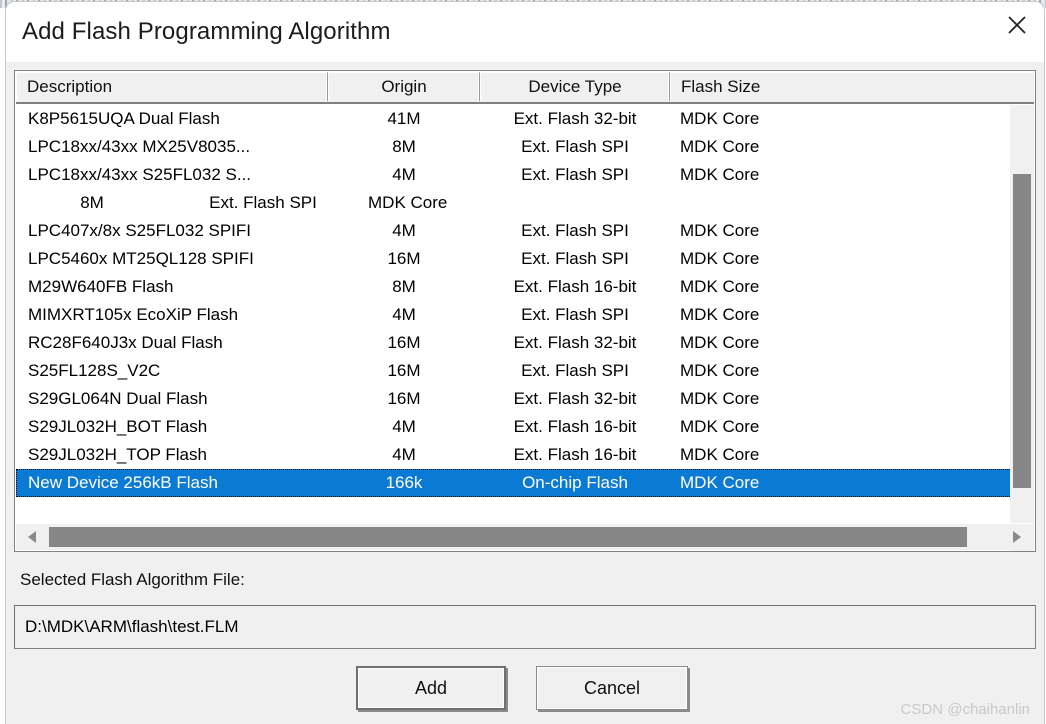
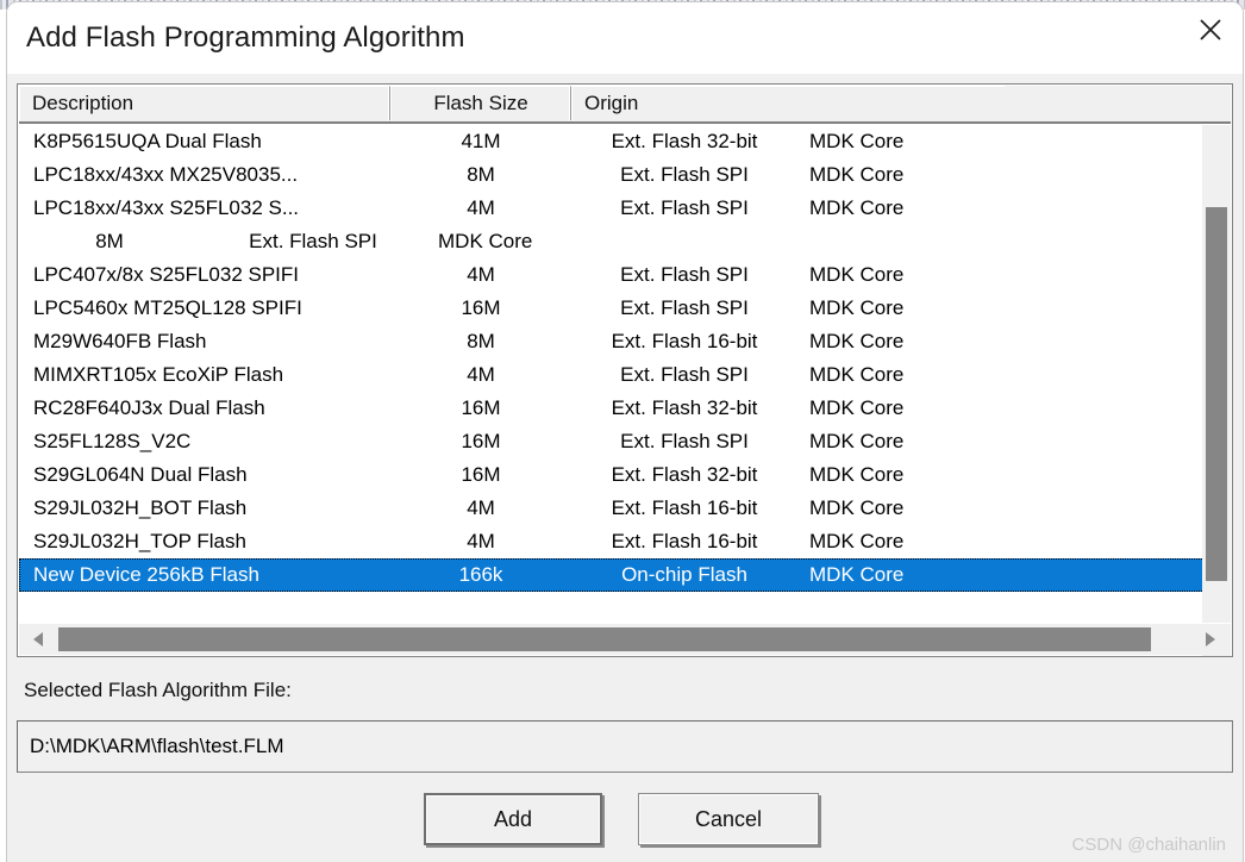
  Add Flash Programming Algorithm
  Description
- Origin
+ Flash Size
- Device Type
- Flash Size
+ Origin
  K8P5615UQA Dual Flash
  41M
  Ext. Flash 32-bit
  MDK Core
  LPC18xx/43xx MX25V8035...
  8M
  Ext. Flash SPI
  MDK Core
  LPC18xx/43xx S25FL032 S...
  4M
  Ext. Flash SPI
  MDK Core
  8M
  Ext. Flash SPI
  MDK Core
  LPC407x/8x S25FL032 SPIFI
  4M
  Ext. Flash SPI
  MDK Core
  LPC5460x MT25QL128 SPIFI
  16M
  Ext. Flash SPI
  MDK Core
  M29W640FB Flash
  8M
  Ext. Flash 16-bit
  MDK Core
  MIMXRT105x EcoXiP Flash
  4M
  Ext. Flash SPI
  MDK Core
  RC28F640J3x Dual Flash
  16M
  Ext. Flash 32-bit
  MDK Core
  S25FL128S_V2C
  16M
  Ext. Flash SPI
  MDK Core
  S29GL064N Dual Flash
  16M
  Ext. Flash 32-bit
  MDK Core
  S29JL032H_BOT Flash
  4M
  Ext. Flash 16-bit
  MDK Core
  S29JL032H_TOP Flash
  4M
  Ext. Flash 16-bit
  MDK Core
  New Device 256kB Flash
  166k
  On-chip Flash
  MDK Core
  Selected Flash Algorithm File:
  D:\MDK\ARM\flash\test.FLM
  Add
  Cancel
  CSDN @chaihanlin
